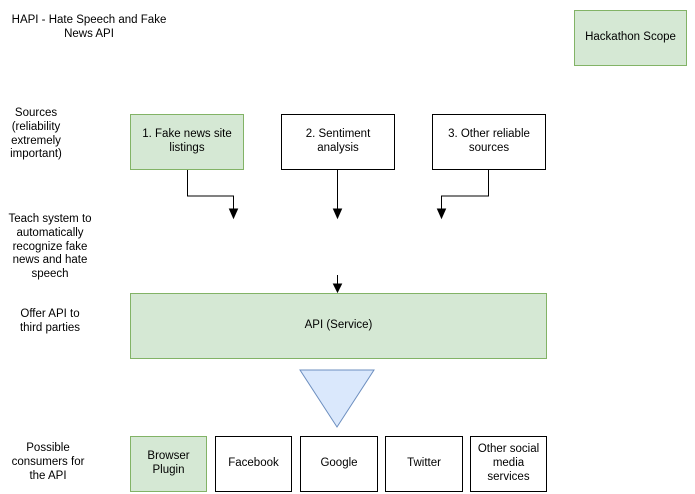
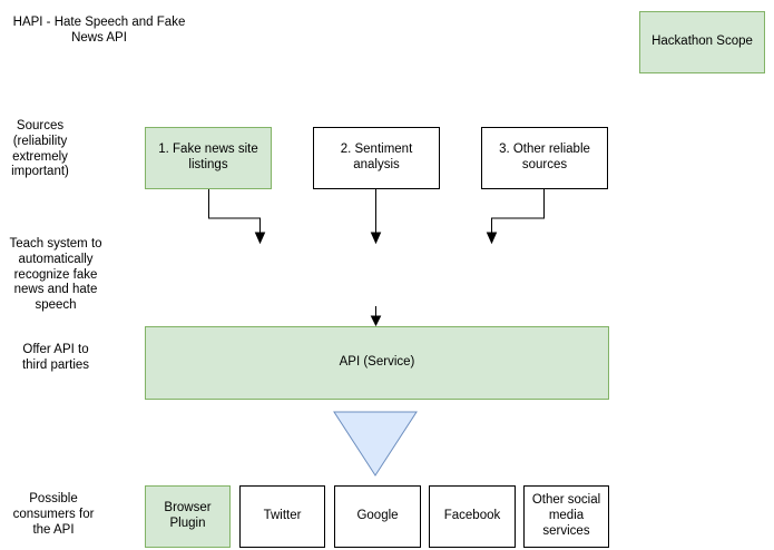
  HAPI - Hate Speech and Fake News API
  Hackathon Scope
  Sources (reliability extremely important)
  Teach system to automatically recognize fake news and hate speech
  Offer API to third parties
  Possible consumers for the API
  1. Fake news site listings
  2. Sentiment analysis
  3. Other reliable sources
  API (Service)
  Browser Plugin
- Facebook
+ Twitter
  Google
- Twitter
+ Facebook
  Other social media services
